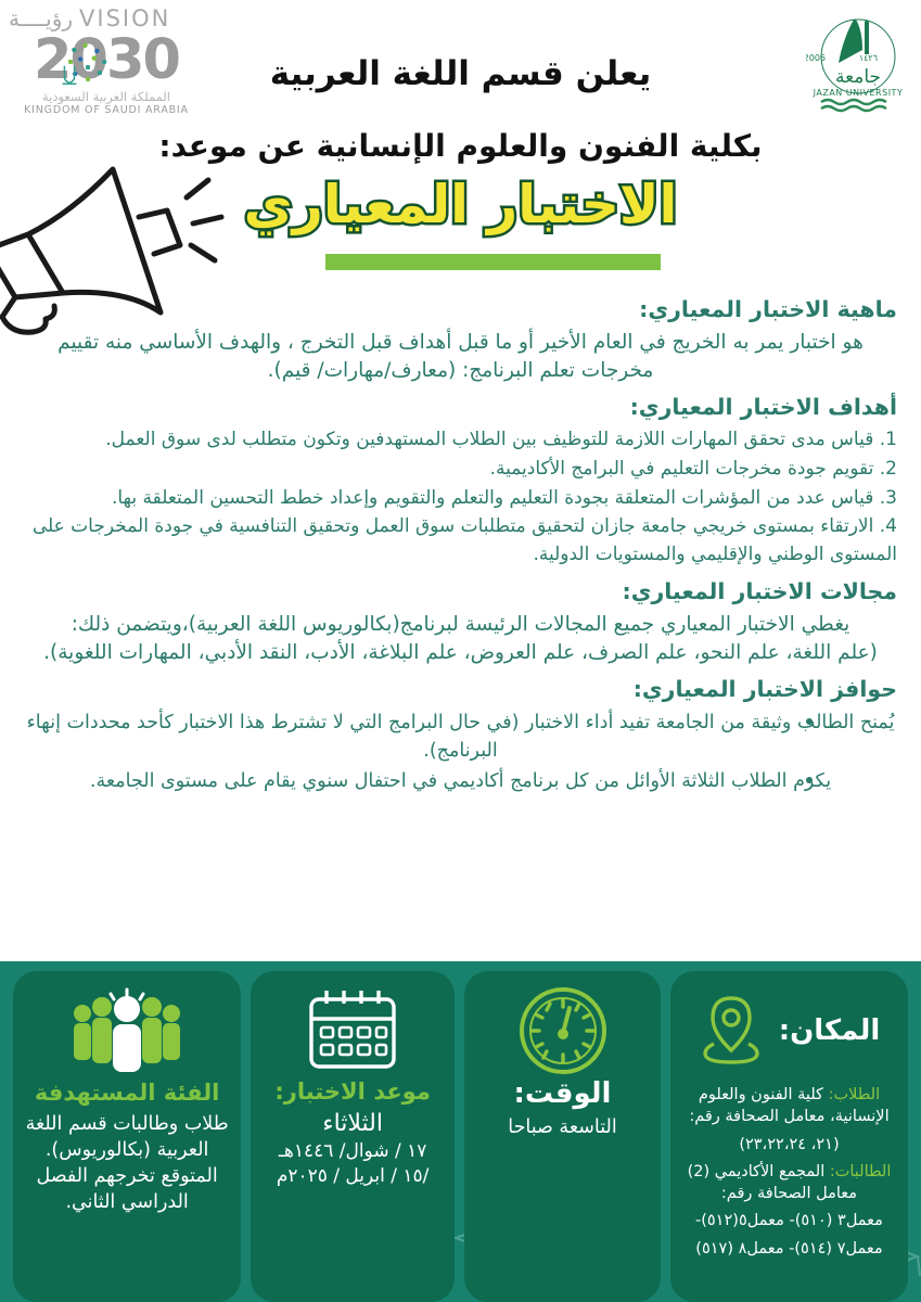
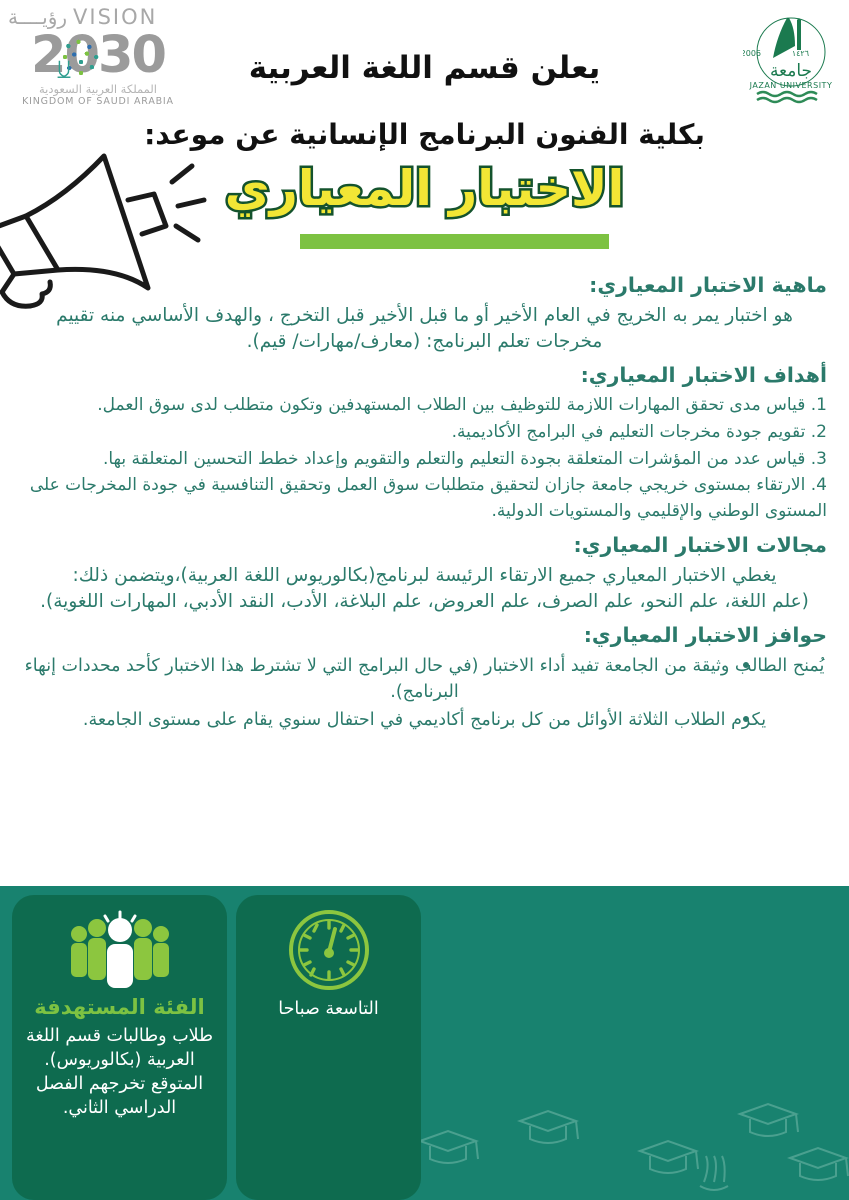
  VISION
  رؤيــــة
  230
  المملكة العربية السعودية
  KINGDOM OF SAUDI ARABIA
  2006
  ١٤٢٦
  جامعة
  JAZAN UNIVERSITY
  يعلن قسم اللغة العربية
- بكلية الفنون والعلوم الإنسانية عن موعد:
+ بكلية الفنون البرنامج الإنسانية عن موعد:
  الاختبار المعياري
  ماهية الاختبار المعياري:
- هو اختبار يمر به الخريج في العام الأخير أو ما قبل أهداف قبل التخرج ، والهدف الأساسي منه تقييم مخرجات تعلم البرنامج: (معارف/مهارات/ قيم).
+ هو اختبار يمر به الخريج في العام الأخير أو ما قبل الأخير قبل التخرج ، والهدف الأساسي منه تقييم مخرجات تعلم البرنامج: (معارف/مهارات/ قيم).
  أهداف الاختبار المعياري:
  1. قياس مدى تحقق المهارات اللازمة للتوظيف بين الطلاب المستهدفين وتكون متطلب لدى سوق العمل.
  2. تقويم جودة مخرجات التعليم في البرامج الأكاديمية.
  3. قياس عدد من المؤشرات المتعلقة بجودة التعليم والتعلم والتقويم وإعداد خطط التحسين المتعلقة بها.
  4. الارتقاء بمستوى خريجي جامعة جازان لتحقيق متطلبات سوق العمل وتحقيق التنافسية في جودة المخرجات على المستوى الوطني والإقليمي والمستويات الدولية.
  مجالات الاختبار المعياري:
- يغطي الاختبار المعياري جميع المجالات الرئيسة لبرنامج(بكالوريوس اللغة العربية)،ويتضمن ذلك:
+ يغطي الاختبار المعياري جميع الارتقاء الرئيسة لبرنامج(بكالوريوس اللغة العربية)،ويتضمن ذلك:
  (علم اللغة، علم النحو، علم الصرف، علم العروض، علم البلاغة، الأدب، النقد الأدبي، المهارات اللغوية).
  حوافز الاختبار المعياري:
  يُمنح الطال وثيقة من الجامعة تفيد أداء الاختبار (في حال البرامج التي لا تشترط هذا الاختبار كأحد محددات إنهاء البرنامج).
  يكم الطلاب الثلاثة الأوائل من كل برنامج أكاديمي في احتفال سنوي يقام على مستوى الجامعة.
  الفئة المستهدفة
  طلاب وطالبات قسم اللغة العربية (بكالوريوس). المتوقع تخرجهم الفصل الدراسي الثاني.
- موعد الاختبار:
- الثلاثاء
- ١٧ / شوال/ ١٤٤٦هـ
- /١٥ / ابريل / ٢٠٢٥م
- الوقت:
  التاسعة صباحا
- المكان:
- الطلاب: كلية الفنون والعلوم الإنسانية، معامل الصحافة رقم:
- (٢١، ٢٣،٢٢،٢٤)
- الطالبات: المجمع الأكاديمي (2) معامل الصحافة رقم:
- معمل٣ (٥١٠)- معمل٥(٥١٢)-
- معمل٧ (٥١٤)- معمل٨ (٥١٧)
